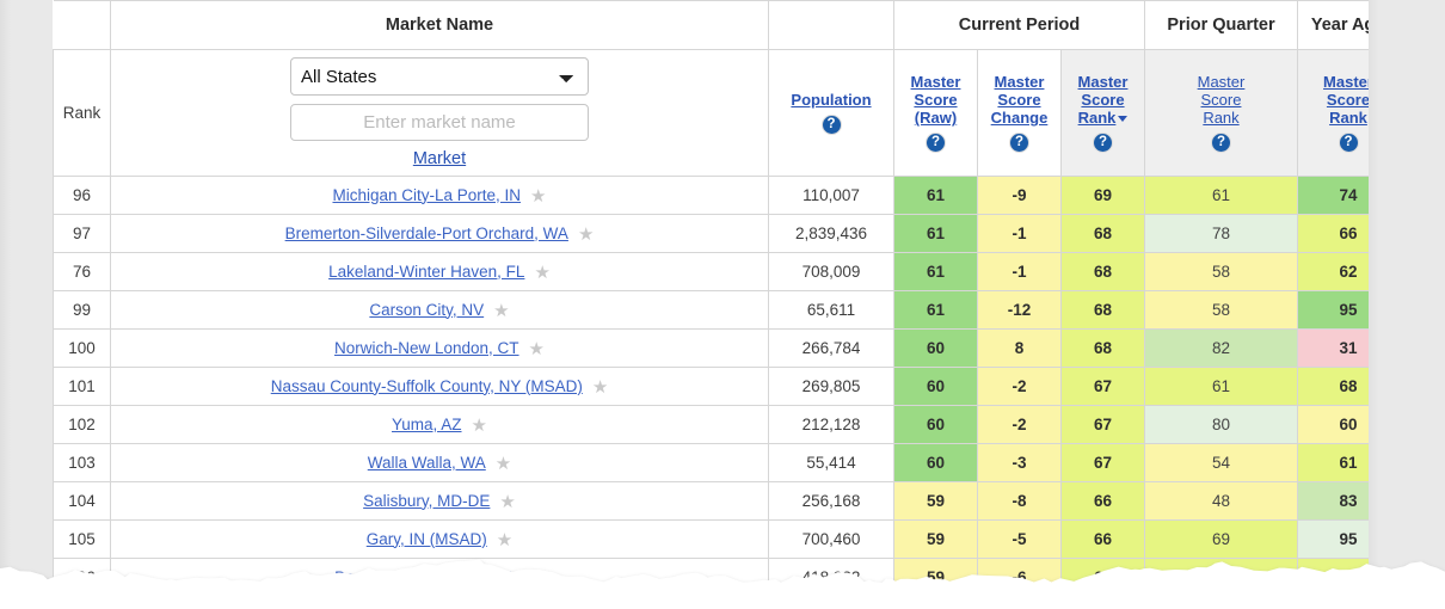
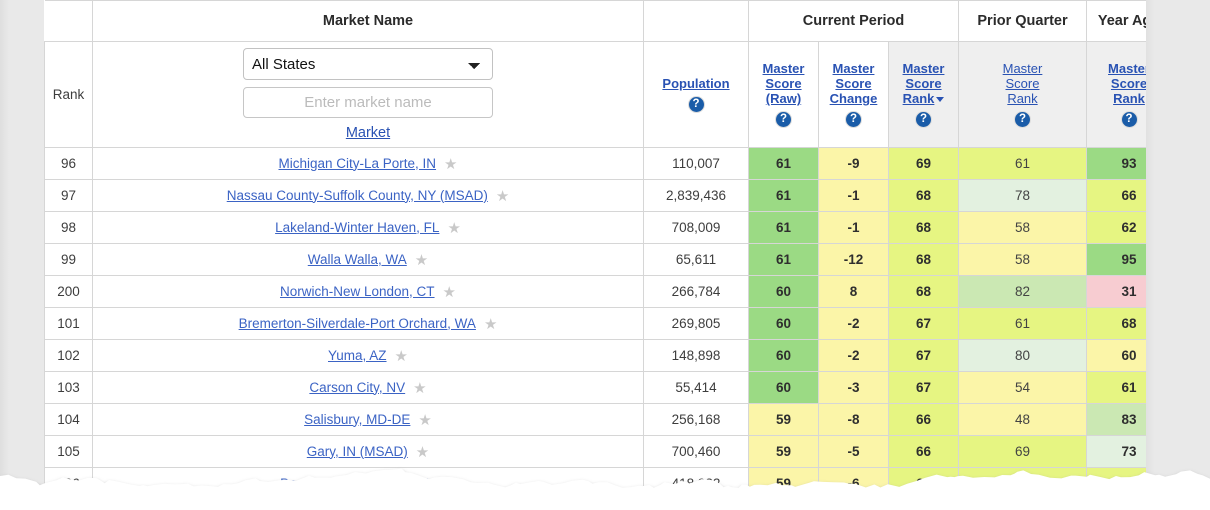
  	Market Name		Current Period	Prior Quarter	Year A
  Rank	All States Enter market name Market	Population ?	Master Score (Raw) ?	Master Score Change ?	Master Score Rank ?	Master Score Rank ?	Maste Score Rank ?
- 96	Michigan City-La Porte, IN ★	110,007	61	-9	69	61	74
+ 96	Michigan City-La Porte, IN ★	110,007	61	-9	69	61	93
- 97	Bremerton-Silverdale-Port Orchard, WA ★	2,839,436	61	-1	68	78	66
+ 97	Nassau County-Suffolk County, NY (MSAD) ★	2,839,436	61	-1	68	78	66
- 76	Lakeland-Winter Haven, FL ★	708,009	61	-1	68	58	62
+ 98	Lakeland-Winter Haven, FL ★	708,009	61	-1	68	58	62
- 99	Carson City, NV ★	65,611	61	-12	68	58	95
+ 99	Walla Walla, WA ★	65,611	61	-12	68	58	95
- 100	Norwich-New London, CT ★	266,784	60	8	68	82	31
+ 200	Norwich-New London, CT ★	266,784	60	8	68	82	31
- 101	Nassau County-Suffolk County, NY (MSAD) ★	269,805	60	-2	67	61	68
+ 101	Bremerton-Silverdale-Port Orchard, WA ★	269,805	60	-2	67	61	68
- 102	Yuma, AZ ★	212,128	60	-2	67	80	60
+ 102	Yuma, AZ ★	148,898	60	-2	67	80	60
- 103	Walla Walla, WA ★	55,414	60	-3	67	54	61
+ 103	Carson City, NV ★	55,414	60	-3	67	54	61
  104	Salisbury, MD-DE ★	256,168	59	-8	66	48	83
- 105	Gary, IN (MSAD) ★	700,460	59	-5	66	69	95
+ 105	Gary, IN (MSAD) ★	700,460	59	-5	66	69	73
